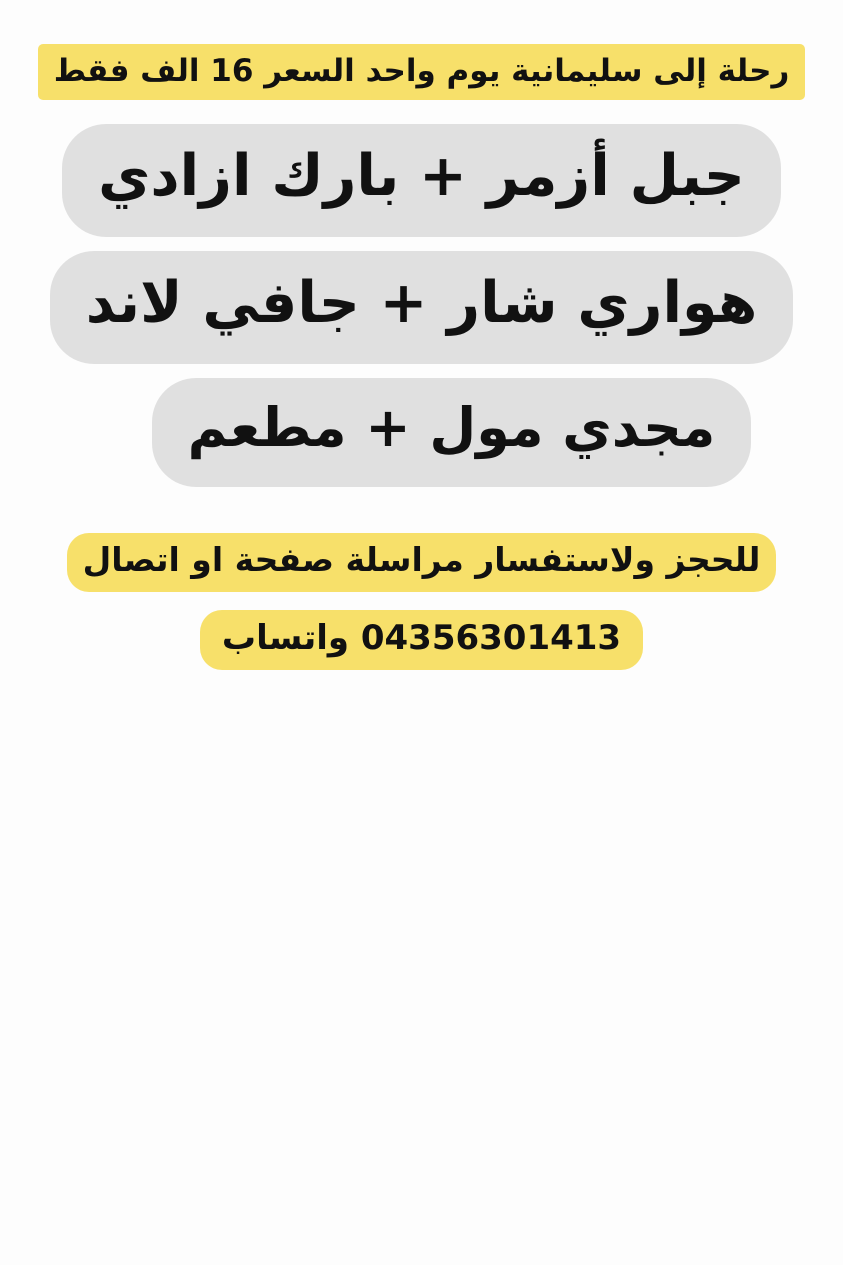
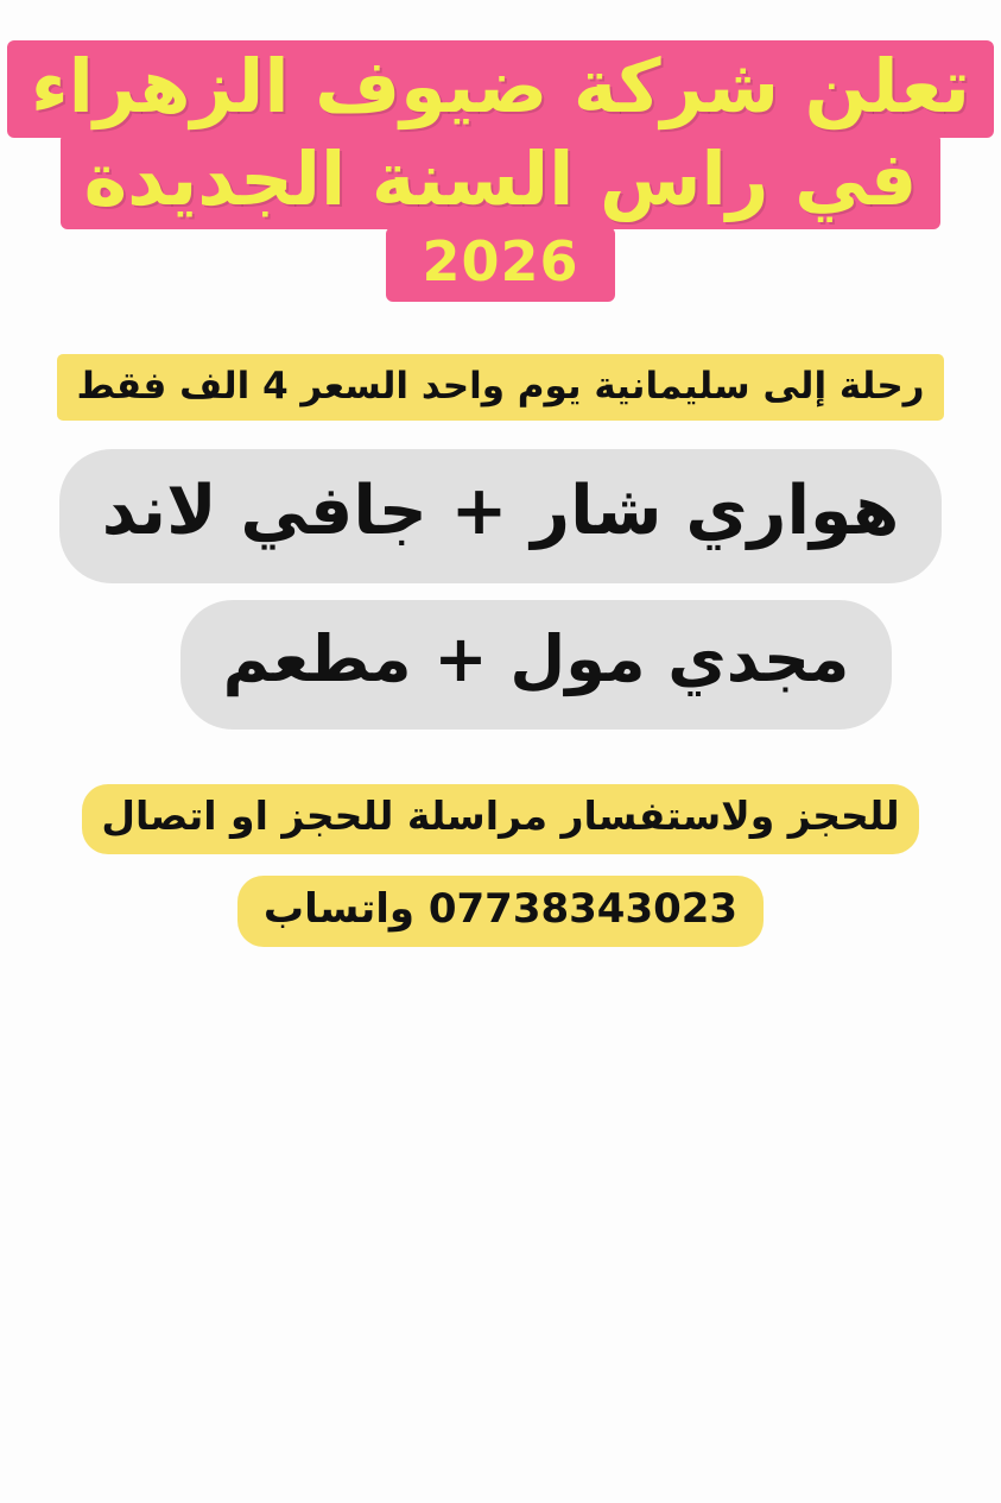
+ تعلن شركة ضيوف الزهراء
+ في راس السنة الجديدة
+ 2026
- رحلة إلى سليمانية يوم واحد السعر 16 الف فقط
+ رحلة إلى سليمانية يوم واحد السعر 4 الف فقط
- جبل أزمر + بارك ازادي
  هواري شار + جافي لاند
  مجدي مول + مطعم
- للحجز ولاستفسار مراسلة صفحة او اتصال
+ للحجز ولاستفسار مراسلة للحجز او اتصال
- 04356301413 واتساب
+ 07738343023 واتساب
